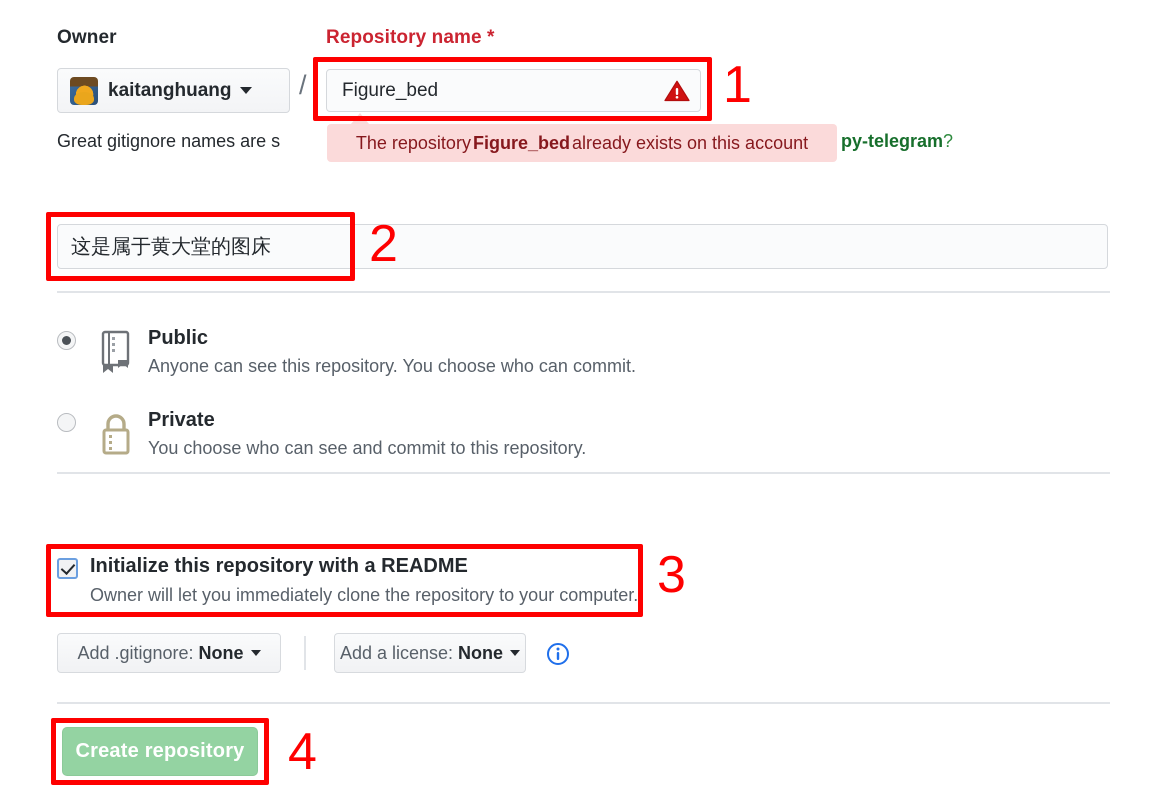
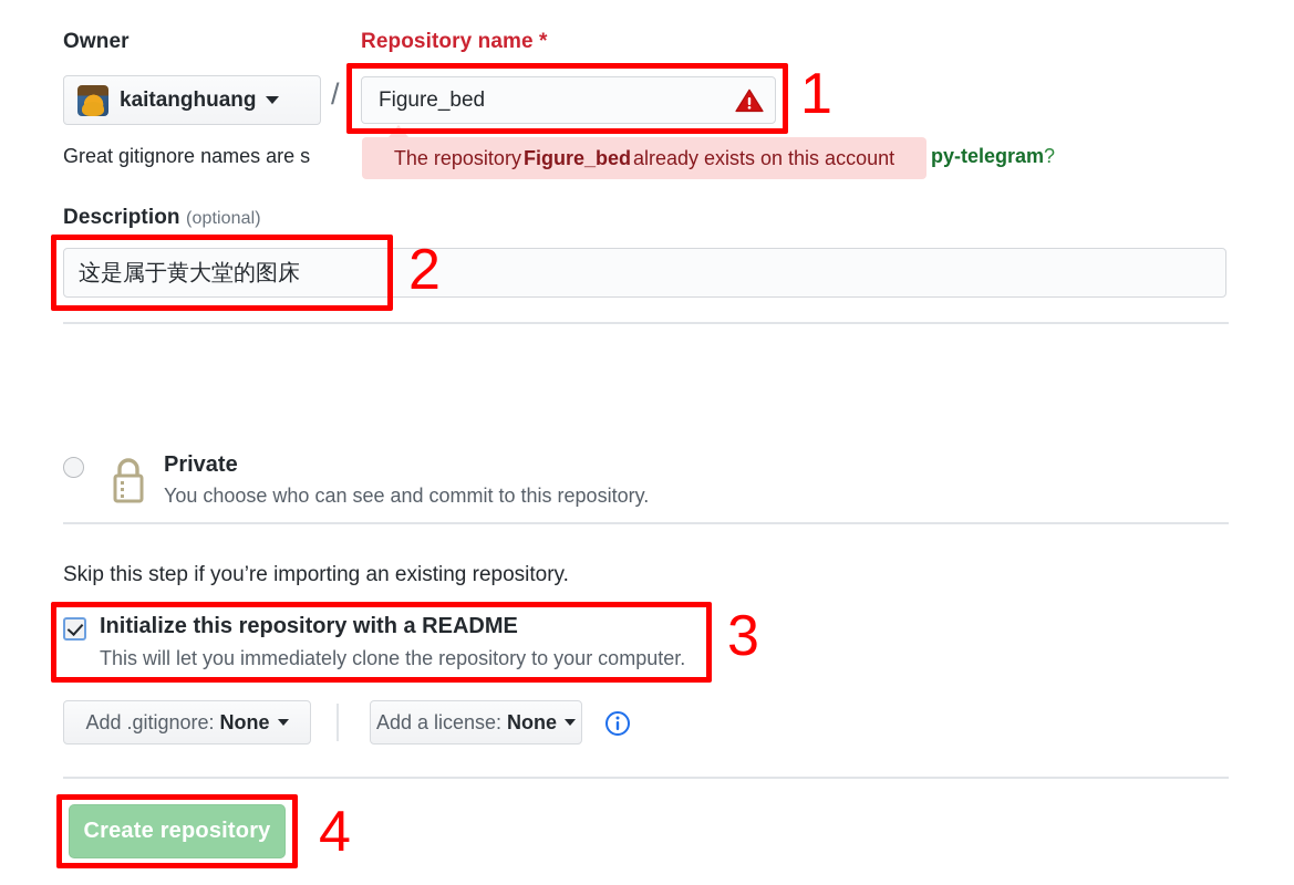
  Owner
  Repository name *
  kaitanghuang
  /
  Figure_bed
  Great gitignore names are s
  py-telegram?
  The repository
  Figure_bed
  already exists on this account
+ Description (optional)
  这是属于黄大堂的图床
- Public
- Anyone can see this repository. You choose who can commit.
  Private
  You choose who can see and commit to this repository.
+ Skip this step if you’re importing an existing repository.
  Initialize this repository with a README
- Owner will let you immediately clone the repository to your computer.
+ This will let you immediately clone the repository to your computer.
  Add .gitignore:
  None
  Add a license:
  None
  Create repository
  1
  2
  3
  4
